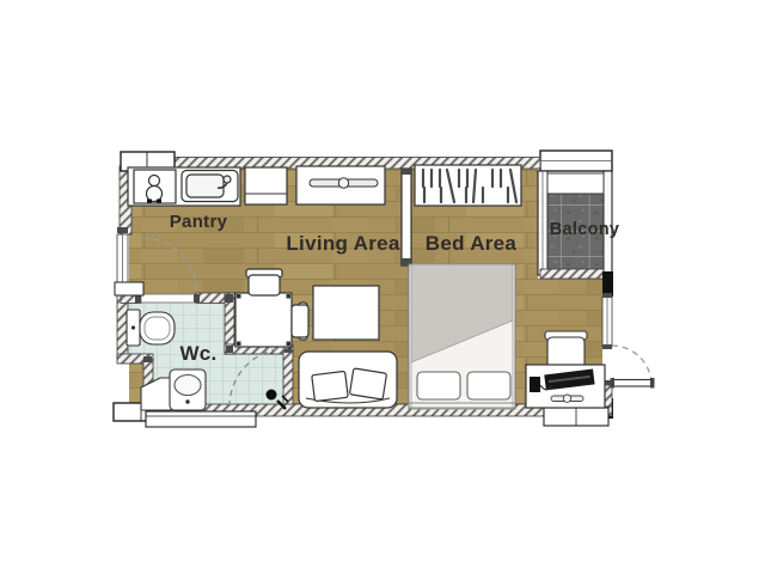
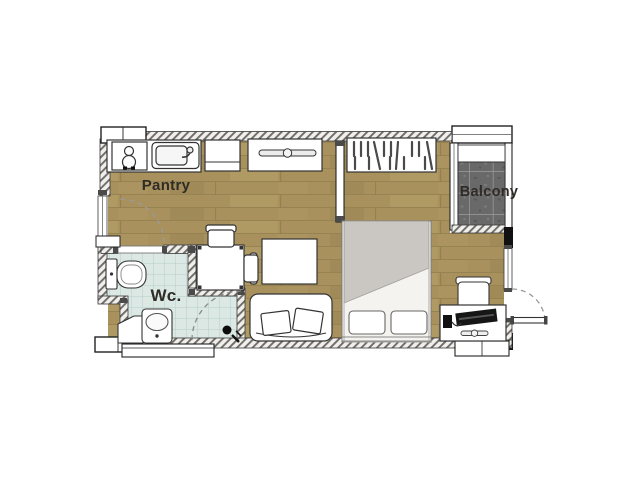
  Pantry
- Living Area
- Bed Area
  Balcony
  Wc.
